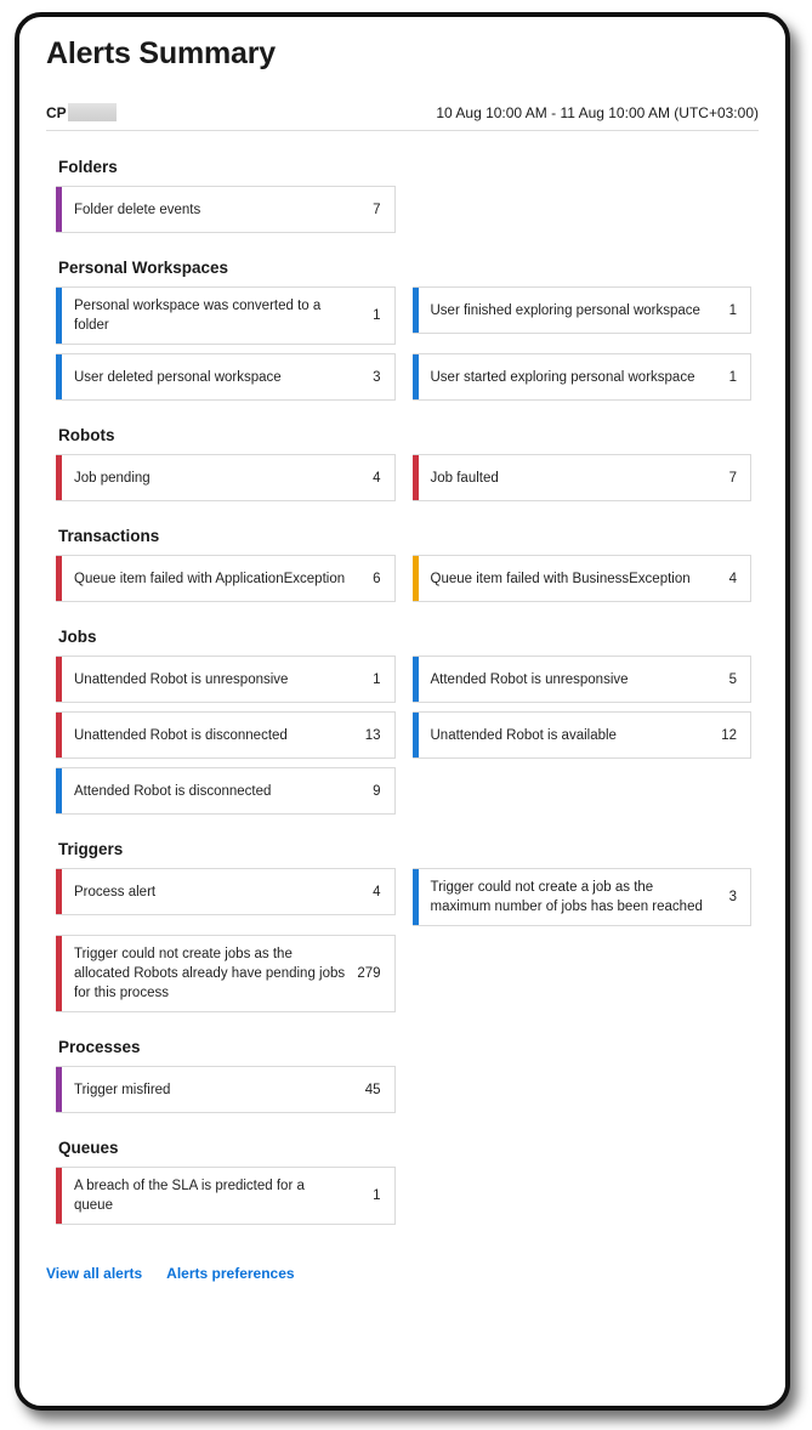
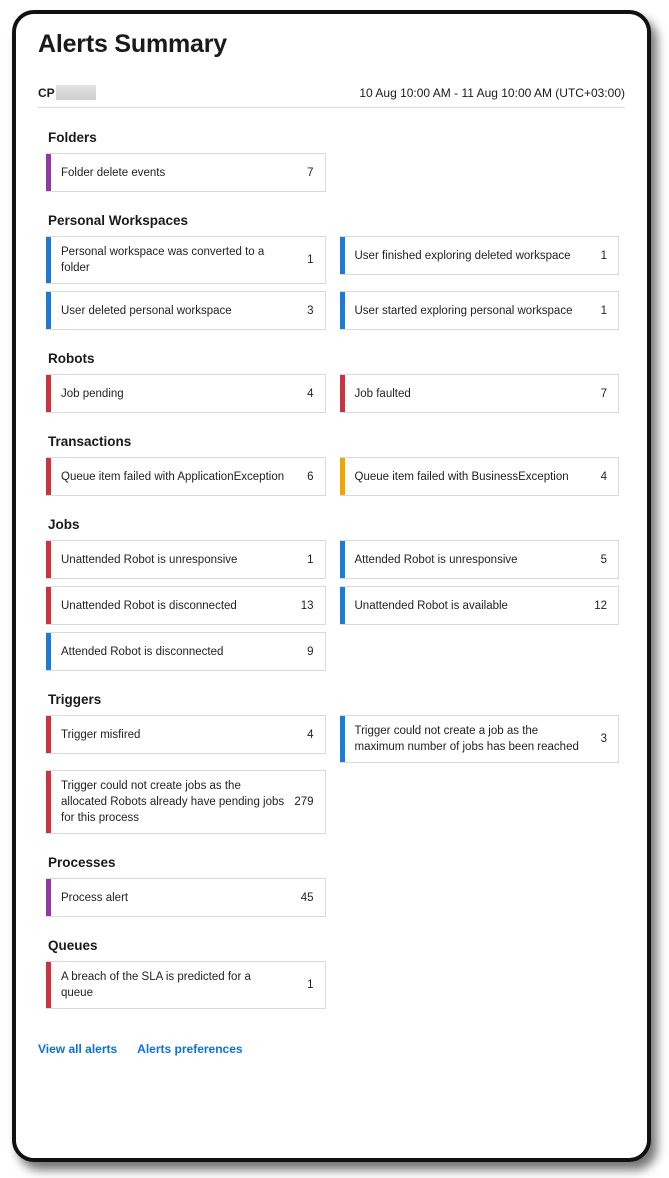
  Alerts Summary
  CP
  10 Aug 10:00 AM - 11 Aug 10:00 AM (UTC+03:00)
  Folders
  Folder delete events
  7
  Personal Workspaces
  Personal workspace was converted to a folder
  1
- User finished exploring personal workspace
+ User finished exploring deleted workspace
  1
  User deleted personal workspace
  3
  User started exploring personal workspace
  1
  Robots
  Job pending
  4
  Job faulted
  7
  Transactions
  Queue item failed with ApplicationException
  6
  Queue item failed with BusinessException
  4
  Jobs
  Unattended Robot is unresponsive
  1
  Attended Robot is unresponsive
  5
  Unattended Robot is disconnected
  13
  Unattended Robot is available
  12
  Attended Robot is disconnected
  9
  Triggers
- Process alert
+ Trigger misfired
  4
  Trigger could not create a job as the maximum number of jobs has been reached
  3
  Trigger could not create jobs as the allocated Robots already have pending jobs for this process
  279
  Processes
- Trigger misfired
+ Process alert
  45
  Queues
  A breach of the SLA is predicted for a queue
  1
  View all alerts
  Alerts preferences
